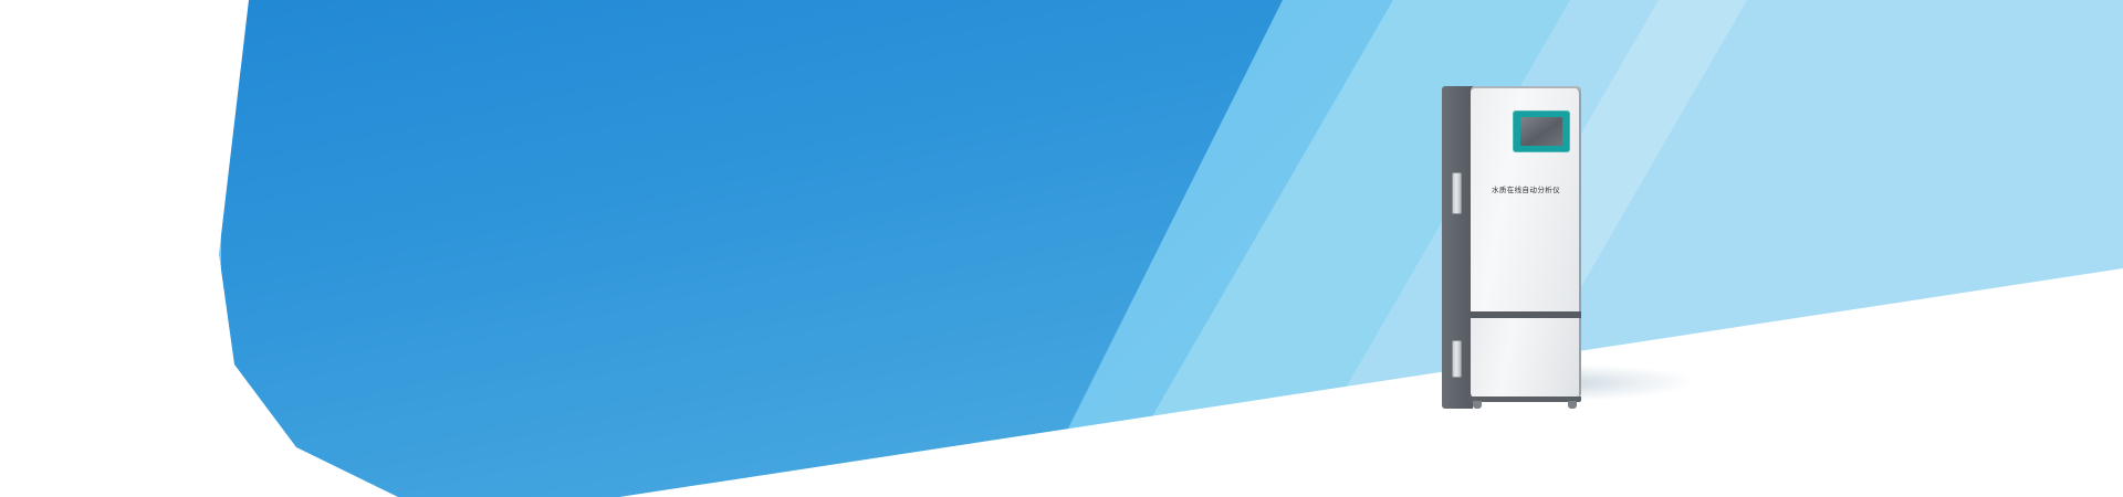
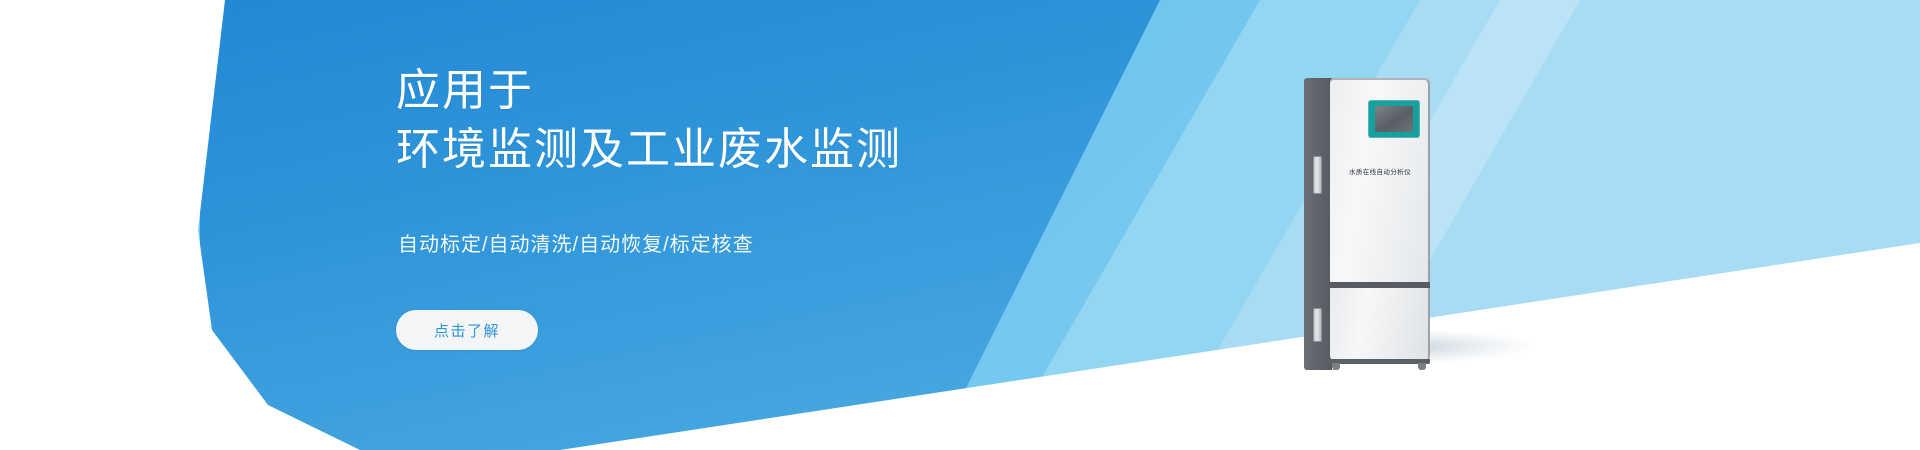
  水质在线自动分析仪
+ 应用于
+ 环境监测及工业废水监测
+ 自动标定/自动清洗/自动恢复/标定核查
+ 点击了解
